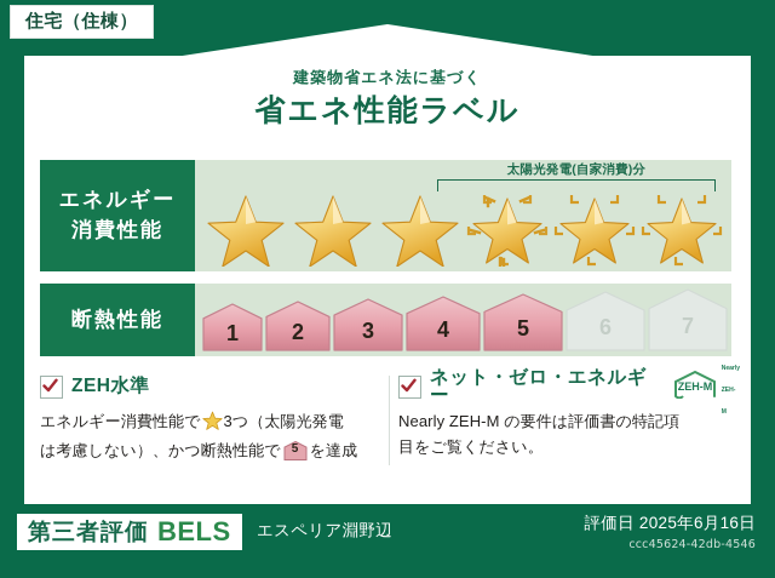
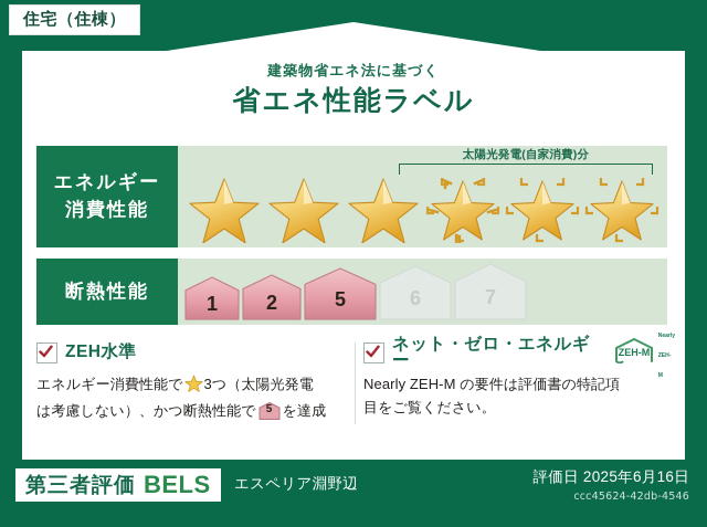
  住宅（住棟）
  建築物省エネ法に基づく
  省エネ性能ラベル
  エネルギー
  消費性能
  太陽光発電(自家消費)分
  断熱性能
  1
  2
- 3
- 4
  5
  6
  7
  ZEH水準
  エネルギー消費性能で 3つ（太陽光発電
  は考慮しない）、かつ断熱性能で
  5
  を達成
  ネット・ゼロ・エネルギー
  ZEH-M
  Nearly ZEH-M の要件は評価書の特記項
  目をご覧ください。
  第三者評価
  BELS
  エスペリア淵野辺
  評価日 2025年6月16日
  ccc45624-42db-4546
